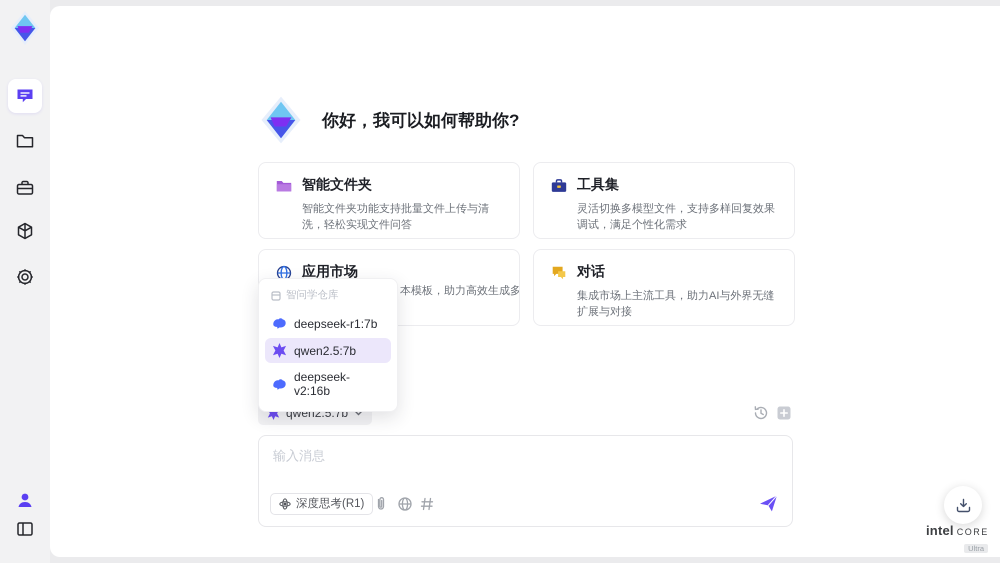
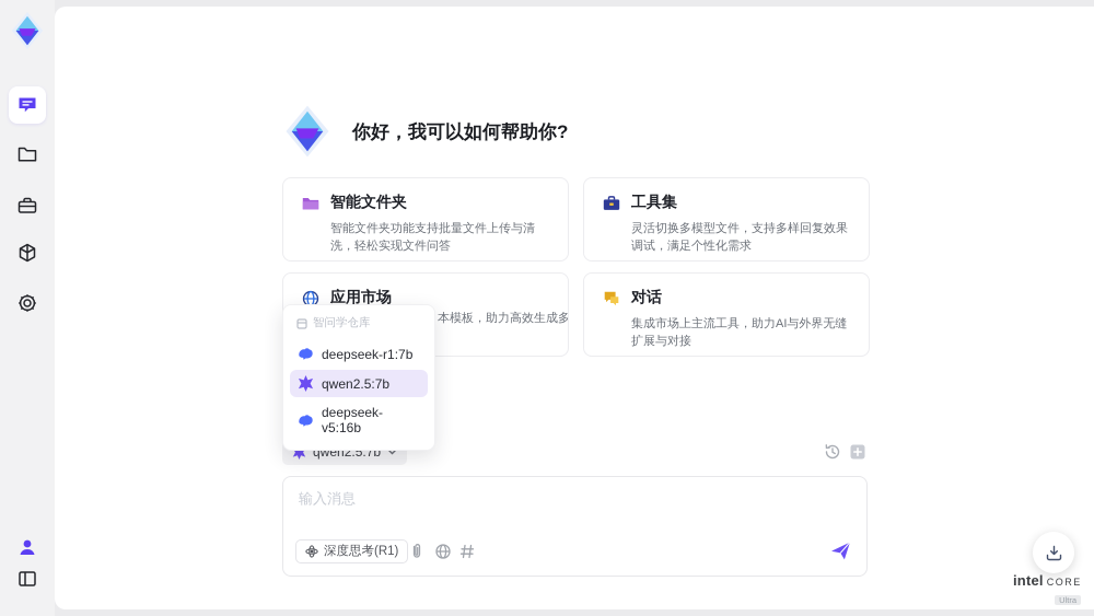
  你好，我可以如何帮助你?
  智能文件夹
  智能文件夹功能支持批量文件上传与清洗，轻松实现文件问答
  工具集
  灵活切换多模型文件，支持多样回复效果调试，满足个性化需求
  应用市场
  本模板，助力高效生成多
  对话
  集成市场上主流工具，助力AI与外界无缝扩展与对接
  智问学仓库
  deepseek-r1:7b
  qwen2.5:7b
- deepseek-v2:16b
+ deepseek-v5:16b
  qwen2.5:7b
  输入消息
  深度思考(R1)
  intel core
  Ultra
